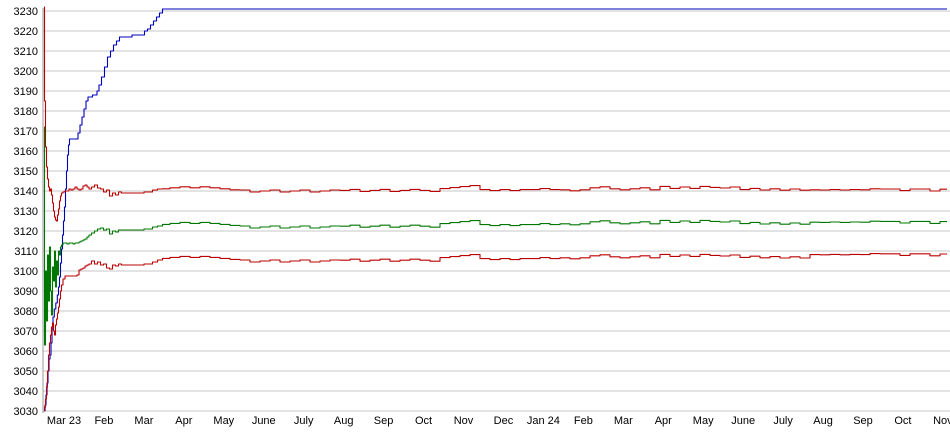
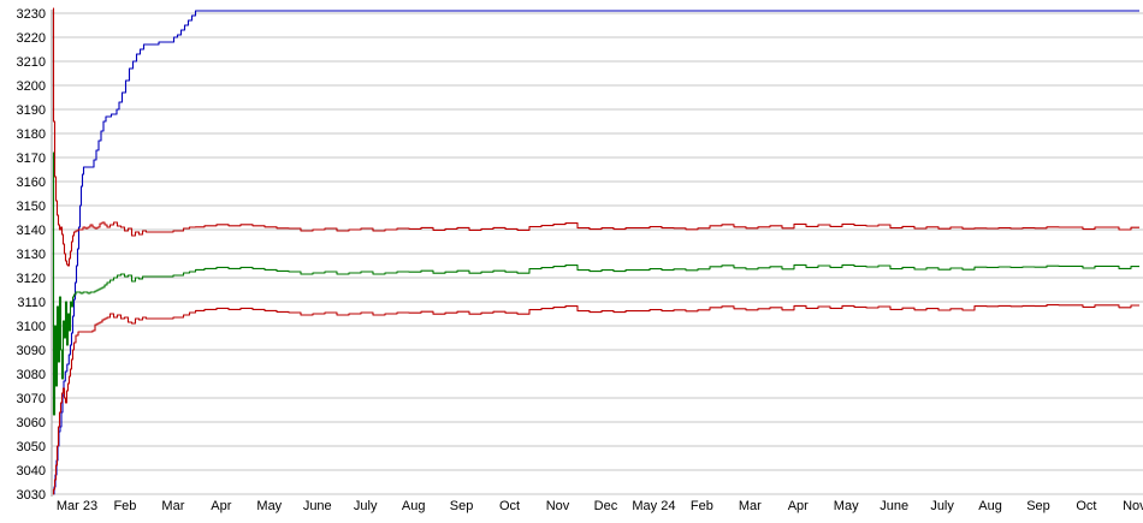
  3030
  3040
  3050
  3060
  3070
  3080
  3090
  3100
  3110
  3120
  3130
  3140
  3150
  3160
  3170
  3180
  3190
  3200
  3210
  3220
  3230
  Mar 23
  Feb
  Mar
  Apr
  May
  June
  July
  Aug
  Sep
  Oct
  Nov
  Dec
- Jan 24
+ May 24
  Feb
  Mar
  Apr
  May
  June
  July
  Aug
  Sep
  Oct
